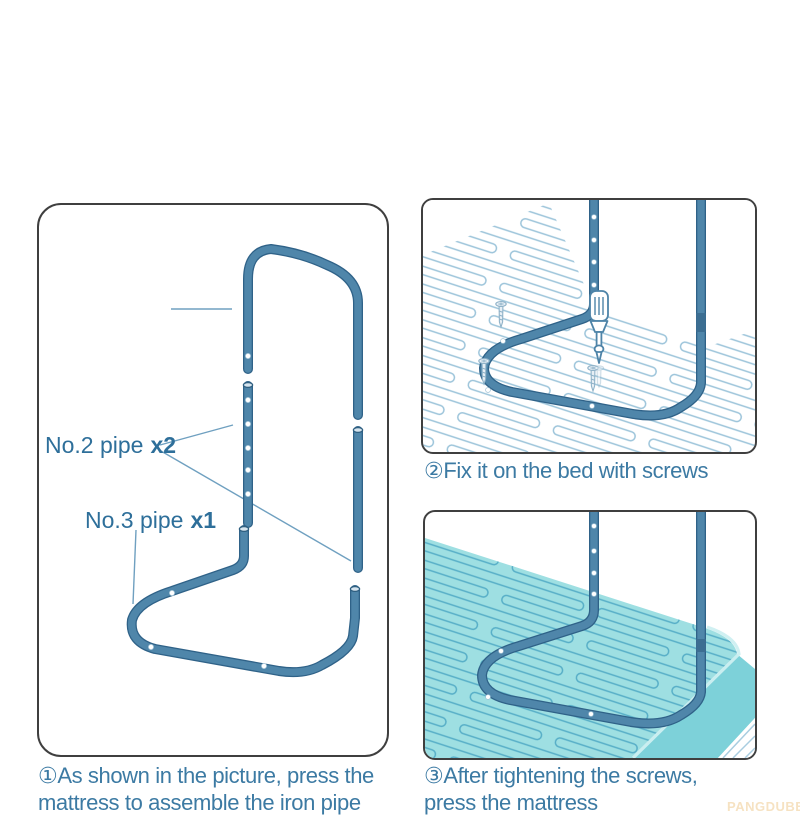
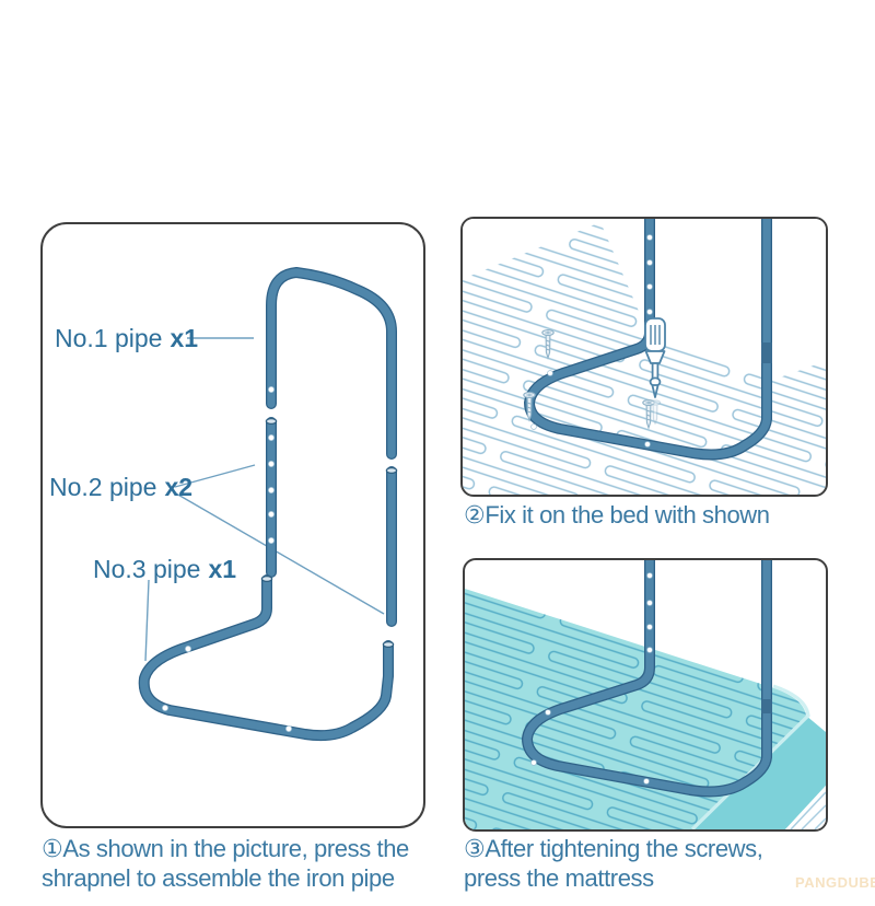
+ No.1 pipe x1
  No.2 pipe x2
  No.3 pipe x1
  ①As shown in the picture, press the
- mattress to assemble the iron pipe
+ shrapnel to assemble the iron pipe
- ②Fix it on the bed with screws
+ ②Fix it on the bed with shown
  ③After tightening the screws,
  press the mattress
  PANGDUB
